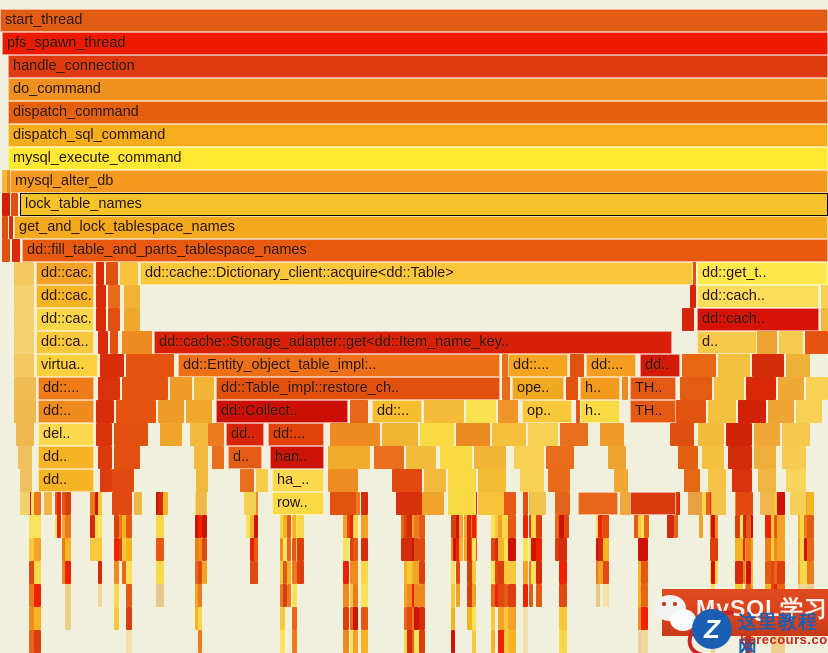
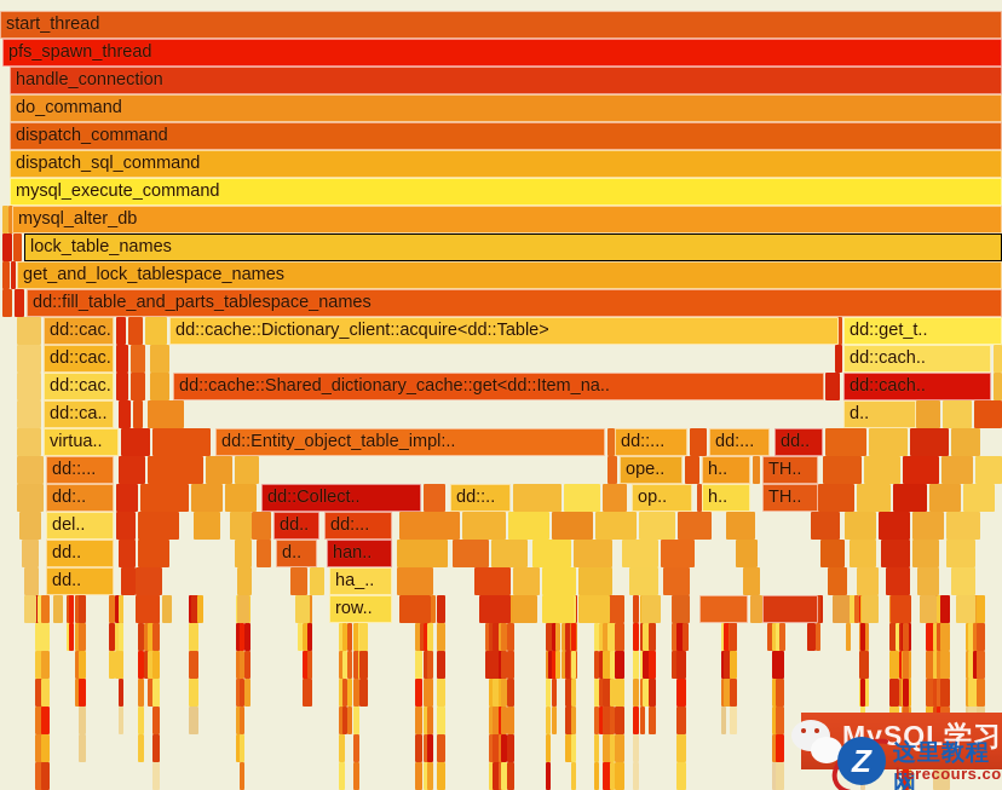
  start_thread
  pfs_spawn_thread
  handle_connection
  do_command
  dispatch_command
  dispatch_sql_command
  mysql_execute_command
  mysql_alter_db
  lock_table_names
  get_and_lock_tablespace_names
  dd::fill_table_and_parts_tablespace_names
  dd::cac..
  dd::cache::Dictionary_client::acquire<dd::Table>
  dd::get_t..
  dd::cac..
  dd::cach..
  dd::cac..
+ dd::cache::Shared_dictionary_cache::get<dd::Item_na..
  dd::cach..
  dd::ca..
- dd::cache::Storage_adapter::get<dd::Item_name_key..
  d..
  virtua..
  dd::Entity_object_table_impl:..
  dd::...
  dd:...
  dd..
  dd::...
- dd::Table_impl::restore_ch..
  ope..
  h..
  TH..
  dd:..
  dd::Collect..
  dd::..
  op..
  h..
  TH..
  del..
  dd..
  dd:...
  dd..
  d..
  han..
  dd..
  ha_..
  row..
  MySQL学习
  Z
  这里教程网
  herecours.co
